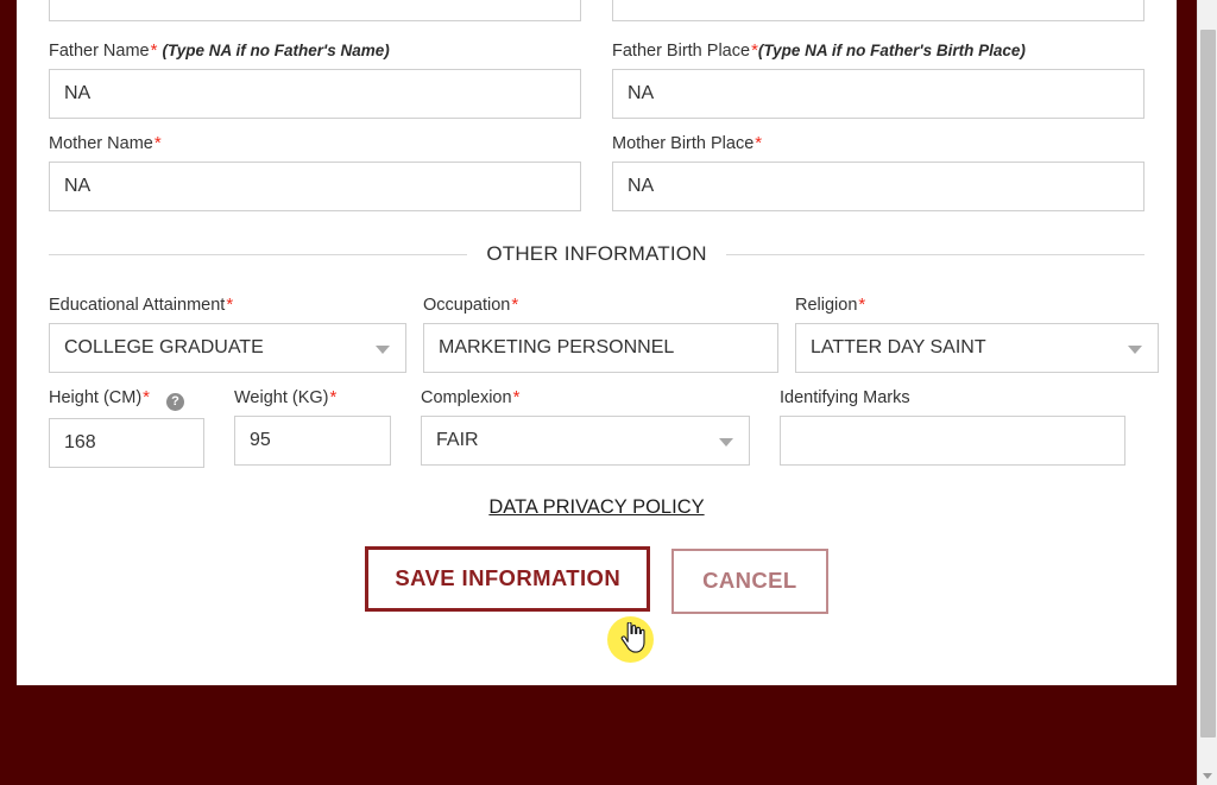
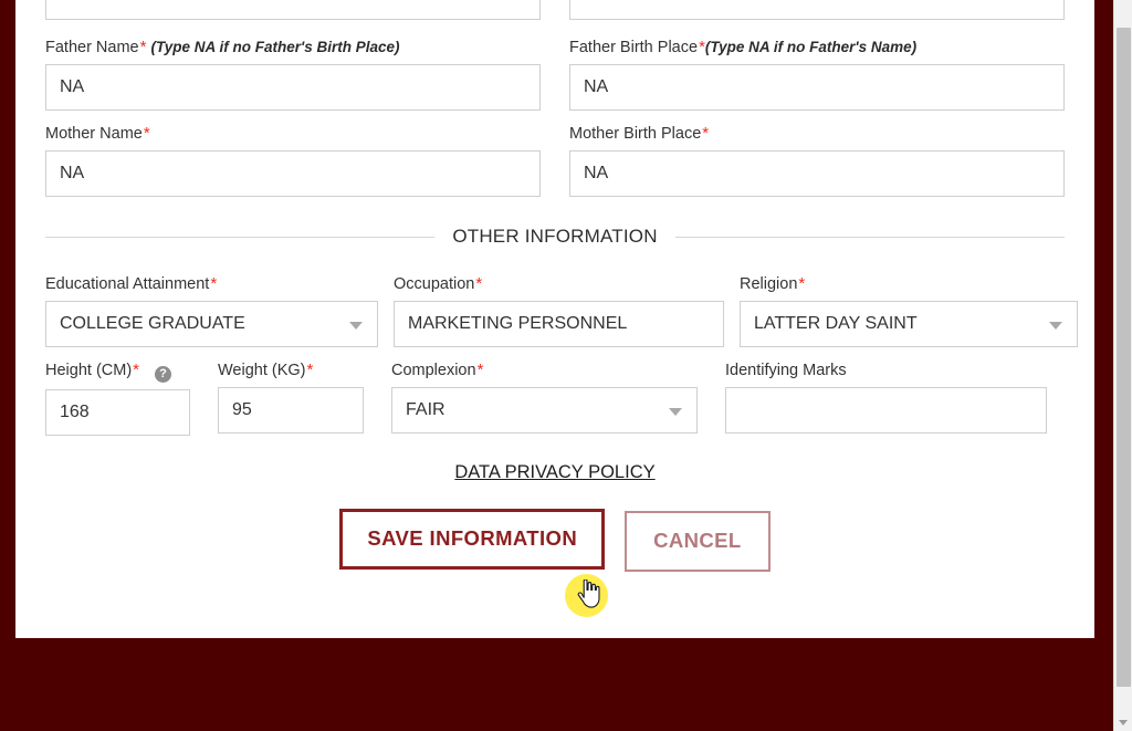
- Father Name* (Type NA if no Father's Name)
+ Father Name* (Type NA if no Father's Birth Place)
  NA
- Father Birth Place*(Type NA if no Father's Birth Place)
+ Father Birth Place*(Type NA if no Father's Name)
  NA
  Mother Name*
  NA
  Mother Birth Place*
  NA
  OTHER INFORMATION
  Educational Attainment*
  COLLEGE GRADUATE
  Occupation*
  MARKETING PERSONNEL
  Religion*
  LATTER DAY SAINT
  Height (CM)* ?
  168
  Weight (KG)*
  95
  Complexion*
  FAIR
  Identifying Marks
  DATA PRIVACY POLICY
  SAVE INFORMATION
  CANCEL
